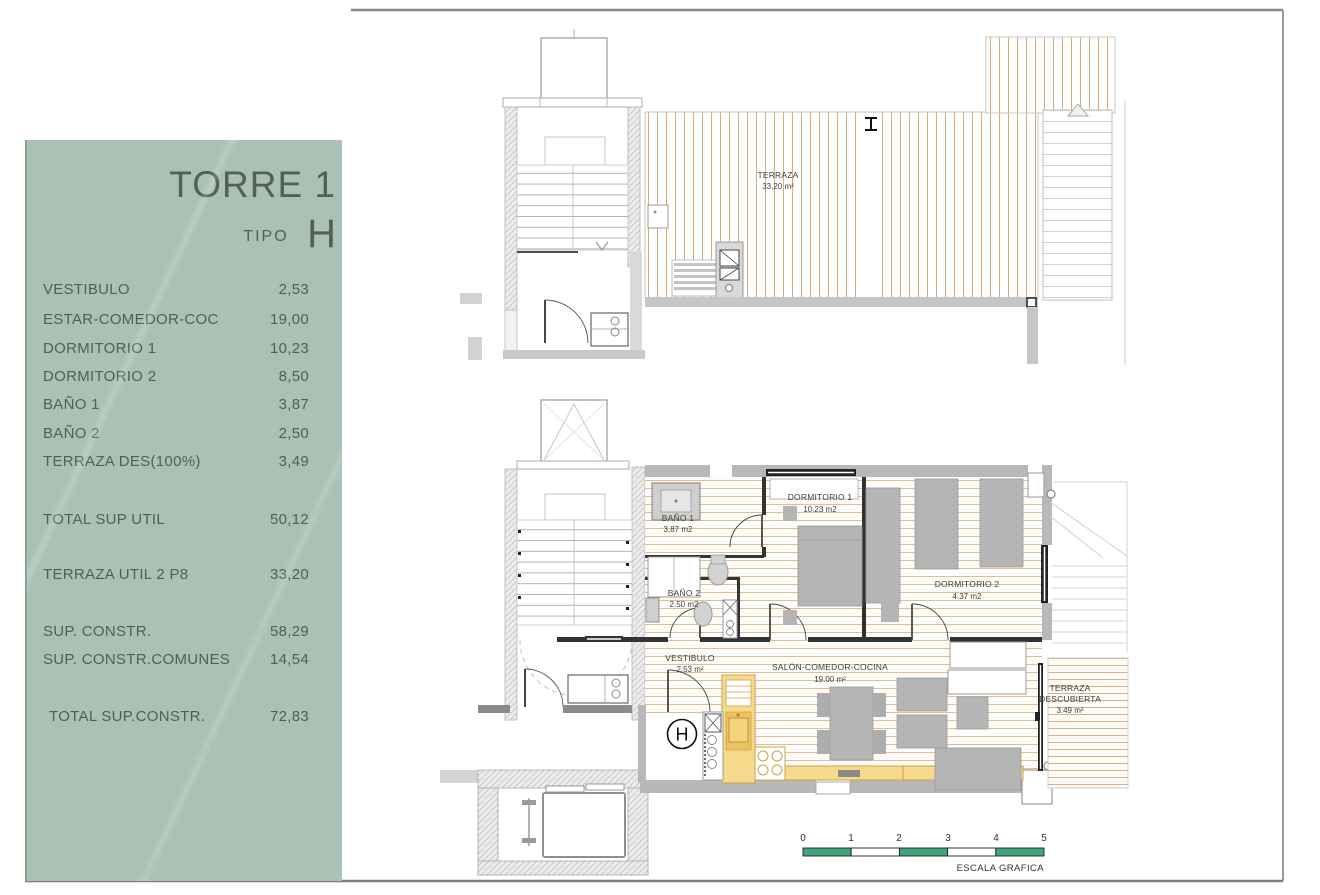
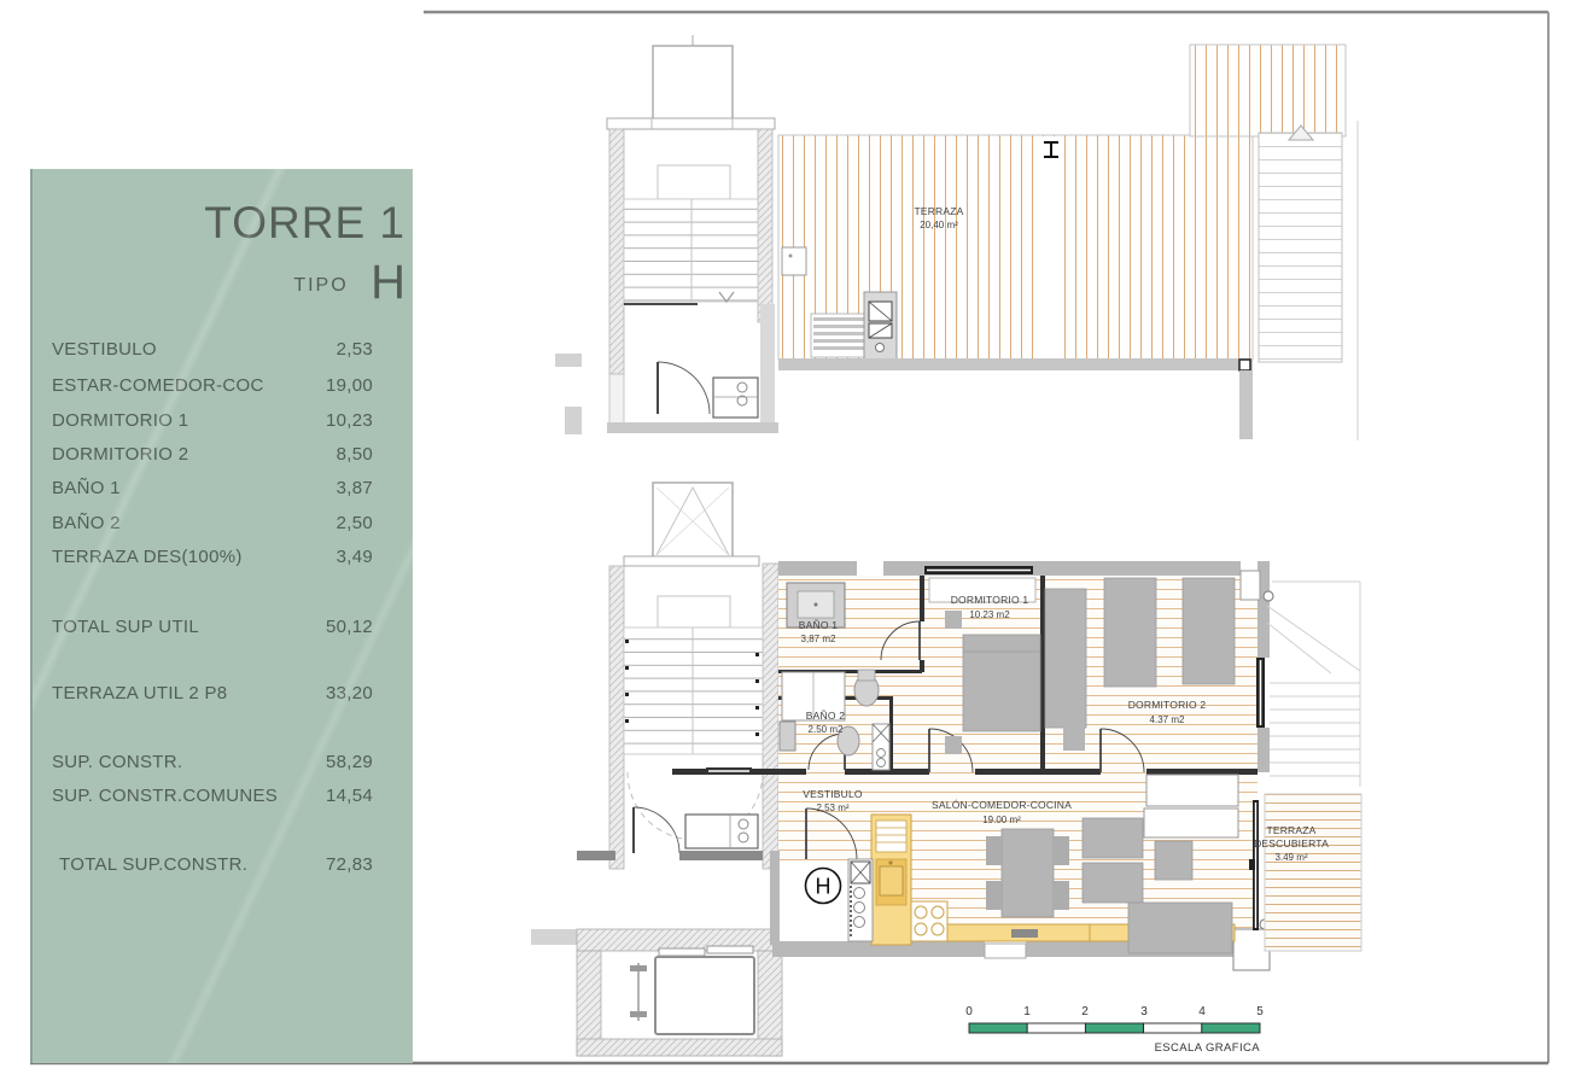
  TERRAZA
- 33,20 m²
+ 20,40 m²
  H
  BAÑO 1
  3,87 m2
  DORMITORIO 1
  10.23 m2
  BAÑO 2
  2.50 m2
  VESTIBULO
  2.53 m²
  SALÓN-COMEDOR-COCINA
  19.00 m²
  DORMITORIO 2
  4.37 m2
  TERRAZA
  DESCUBIERTA
  3.49 m²
  0
  1
  2
  3
  4
  5
  ESCALA GRAFICA
